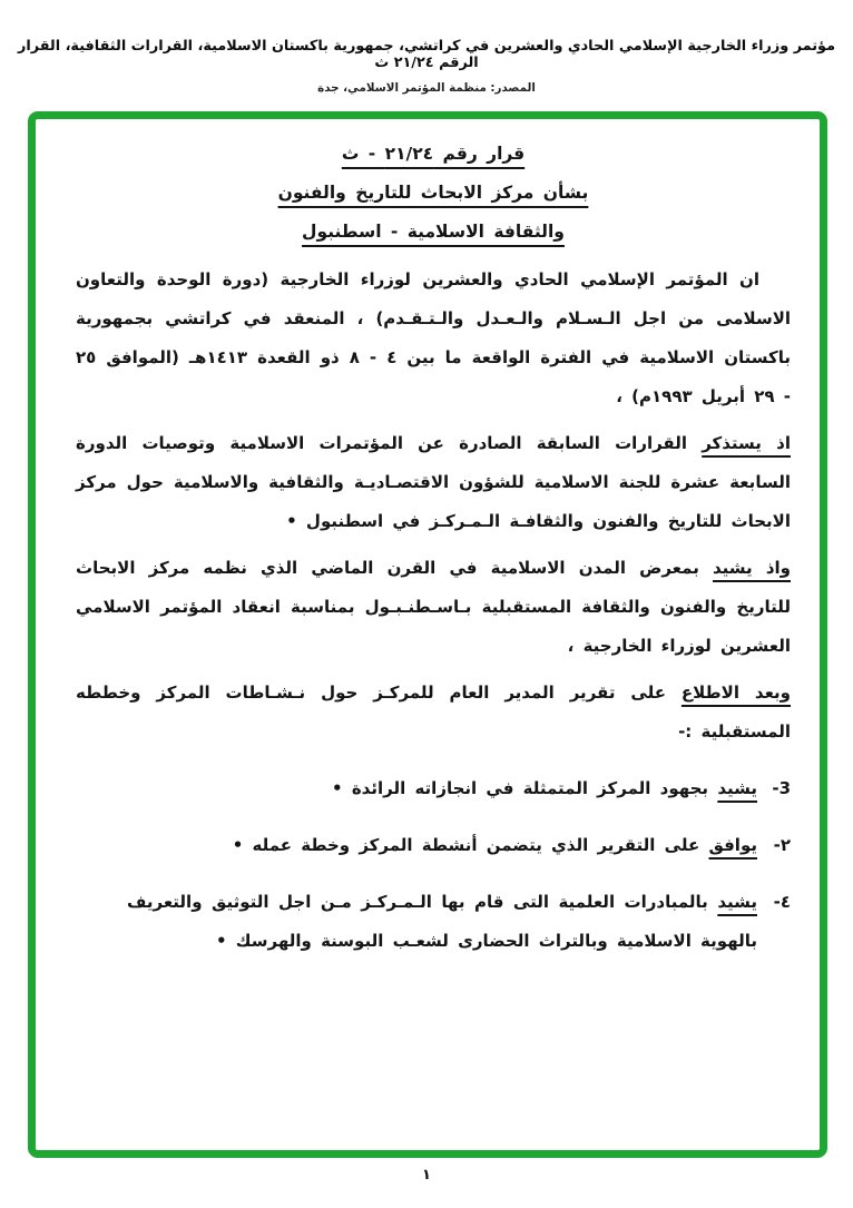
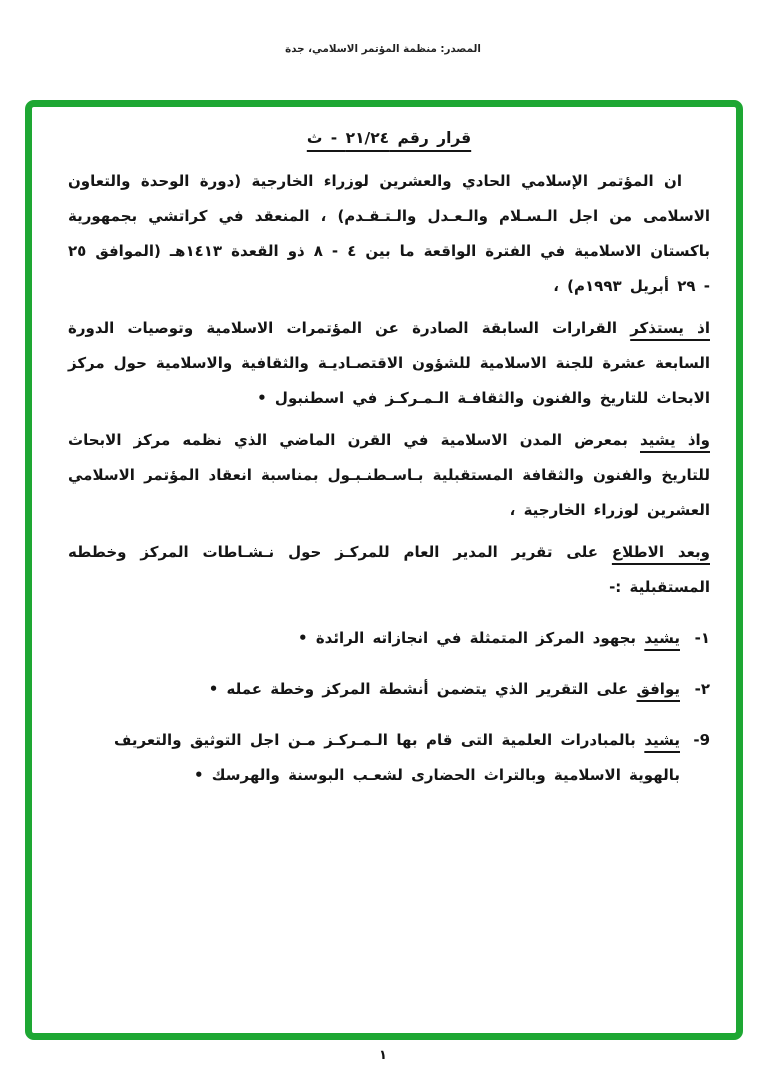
- مؤتمر وزراء الخارجية الإسلامي الحادي والعشرين في كراتشي، جمهورية باكستان الاسلامية، القرارات الثقافية، القرار الرقم ٢١/٢٤ ث
  المصدر: منظمة المؤتمر الاسلامي، جدة
  قرار رقم ٢١/٢٤ - ث
- بشأن مركز الابحاث للتاريخ والفنون
- والثقافة الاسلامية - اسطنبول
  ان المؤتمر الإسلامي الحادي والعشرين لوزراء الخارجية (دورة الوحدة والتعاون الاسلامى من اجل الـسـلام والـعـدل والـتـقـدم) ، المنعقد في كراتشي بجمهورية باكستان الاسلامية في الفترة الواقعة ما بين ٤ - ٨ ذو القعدة ١٤١٣هـ (الموافق ٢٥ - ٢٩ أبريل ١٩٩٣م) ،
  اذ يستذكر القرارات السابقة الصادرة عن المؤتمرات الاسلامية وتوصيات الدورة السابعة عشرة للجنة الاسلامية للشؤون الاقتصـاديـة والثقافية والاسلامية حول مركز الابحاث للتاريخ والفنون والثقافـة الـمـركـز في اسطنبول •
  واذ يشيد بمعرض المدن الاسلامية في القرن الماضي الذي نظمه مركز الابحاث للتاريخ والفنون والثقافة المستقبلية بـاسـطنـبـول بمناسبة انعقاد المؤتمر الاسلامي العشرين لوزراء الخارجية ،
  وبعد الاطلاع على تقرير المدير العام للمركـز حول نـشـاطات المركز وخططه المستقبلية :-
- 3-
+ ١-
  يشيد بجهود المركز المتمثلة في انجازاته الرائدة •
  ٢-
  يوافق على التقرير الذي يتضمن أنشطة المركز وخطة عمله •
- ٤-
+ 9-
  يشيد بالمبادرات العلمية التى قام بها الـمـركـز مـن اجل التوثيق والتعريف بالهوية الاسلامية وبالتراث الحضارى لشعـب البوسنة والهرسك •
  ١
